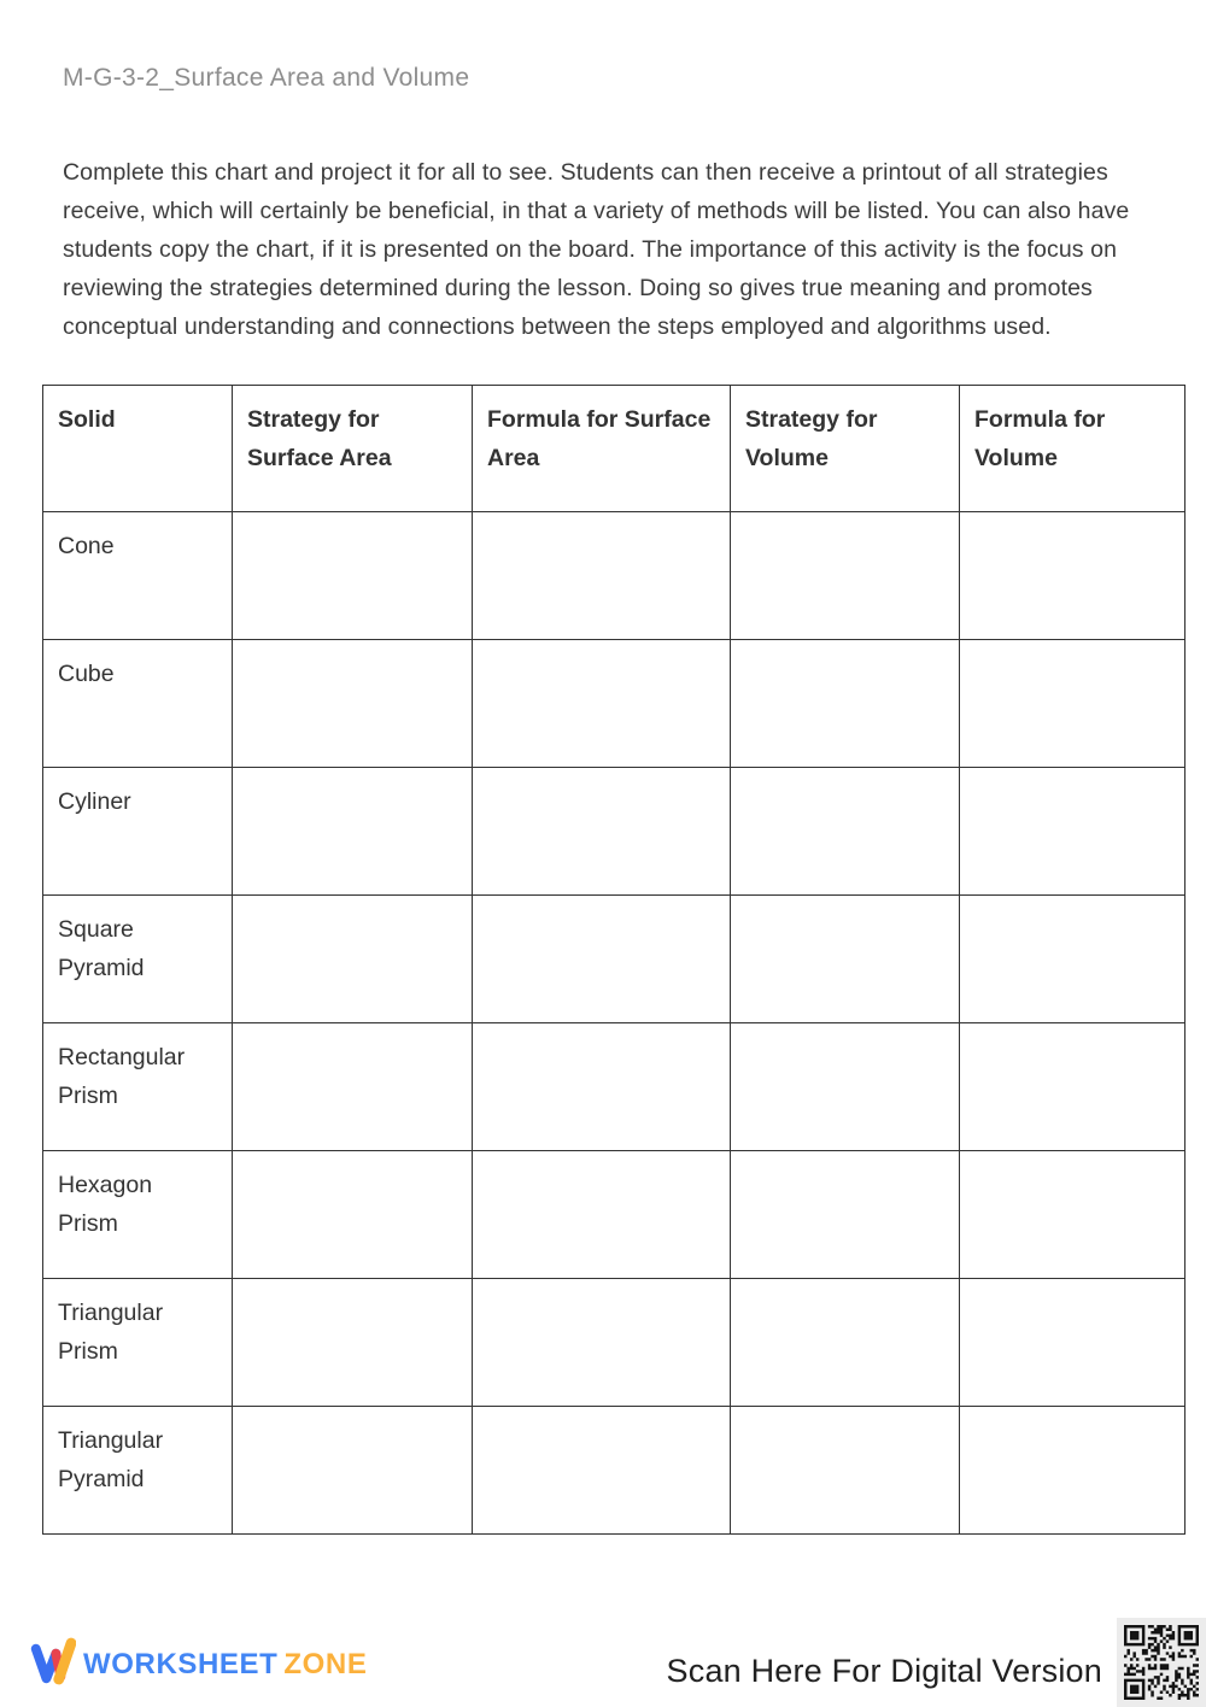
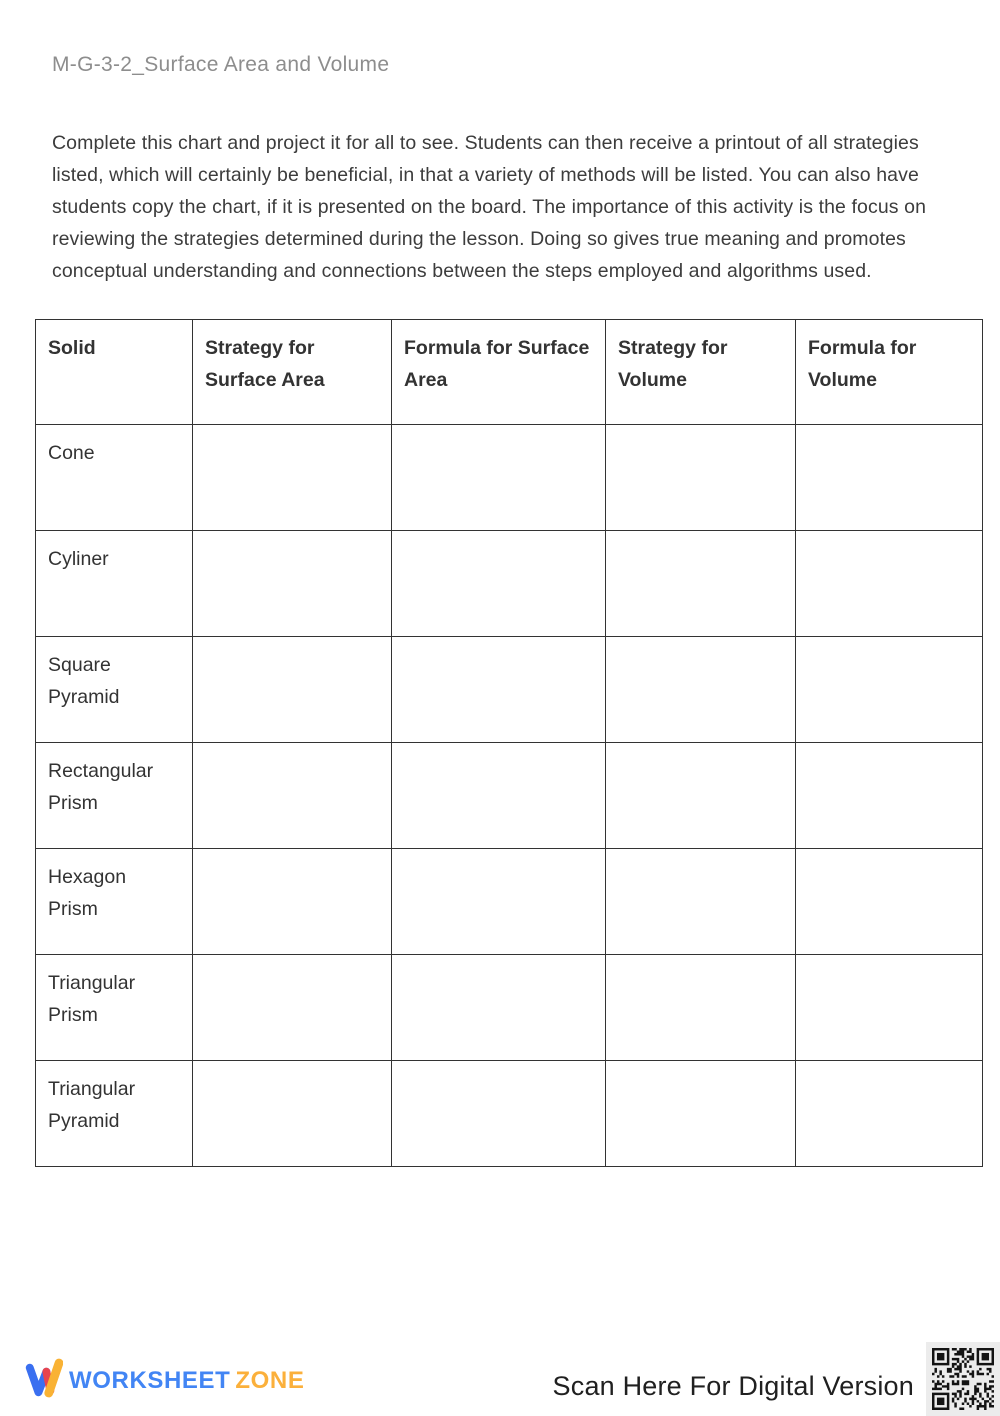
  M-G-3-2_Surface Area and Volume
- Complete this chart and project it for all to see. Students can then receive a printout of all strategies receive, which will certainly be beneficial, in that a variety of methods will be listed. You can also have students copy the chart, if it is presented on the board. The importance of this activity is the focus on reviewing the strategies determined during the lesson. Doing so gives true meaning and promotes conceptual understanding and connections between the steps employed and algorithms used.
+ Complete this chart and project it for all to see. Students can then receive a printout of all strategies listed, which will certainly be beneficial, in that a variety of methods will be listed. You can also have students copy the chart, if it is presented on the board. The importance of this activity is the focus on reviewing the strategies determined during the lesson. Doing so gives true meaning and promotes conceptual understanding and connections between the steps employed and algorithms used.
  Solid	Strategy for Surface Area	Formula for Surface Area	Strategy for Volume	Formula for Volume
  Cone
- Cube
  Cyliner
  Square Pyramid
  Rectangular Prism
  Hexagon Prism
  Triangular Prism
  Triangular Pyramid
  WORKSHEET ZONE
  Scan Here For Digital Version
